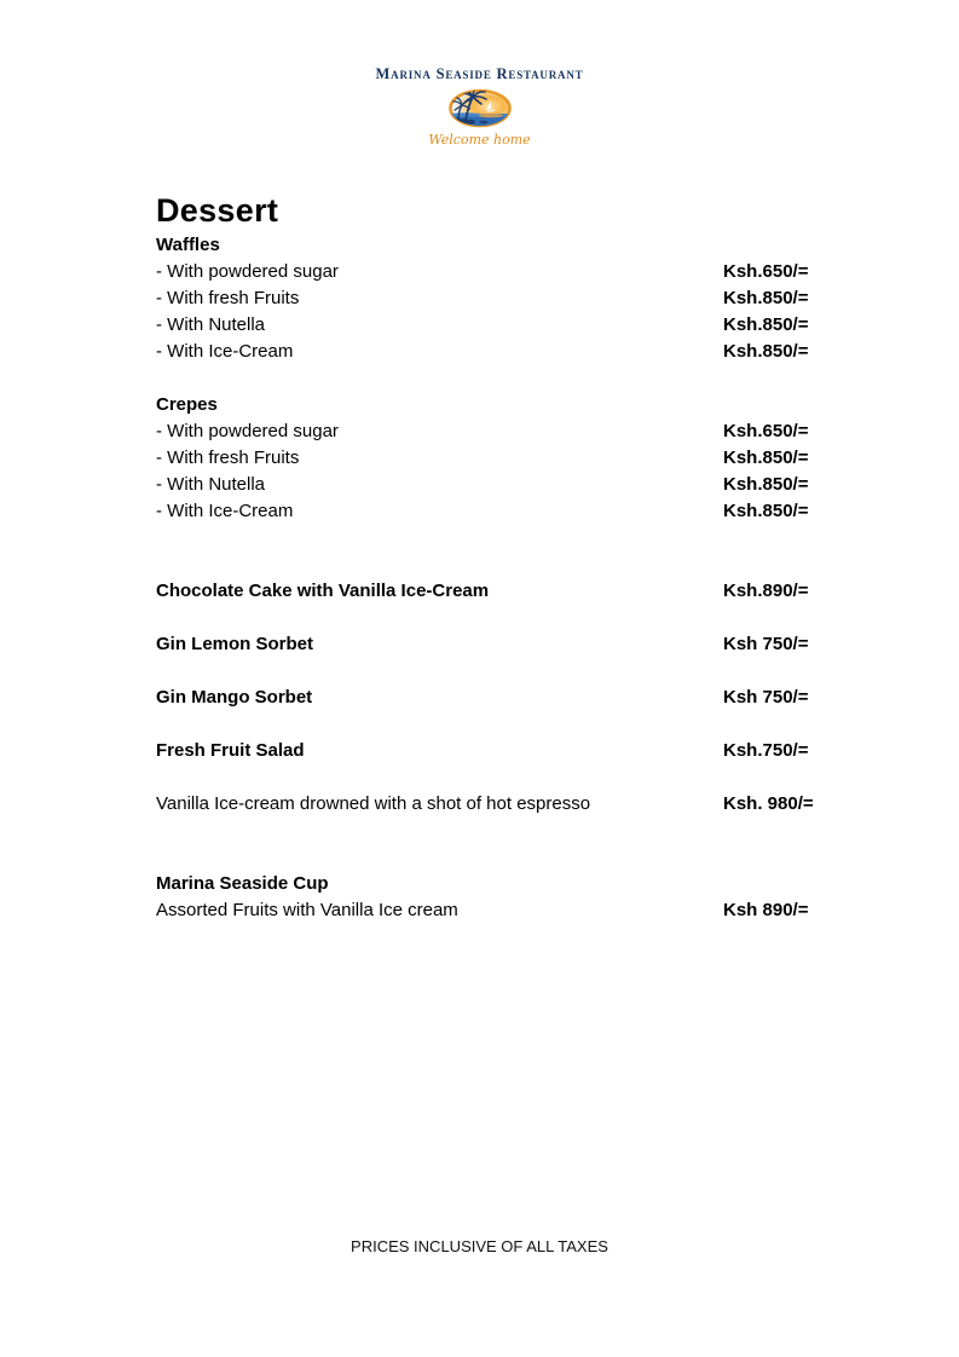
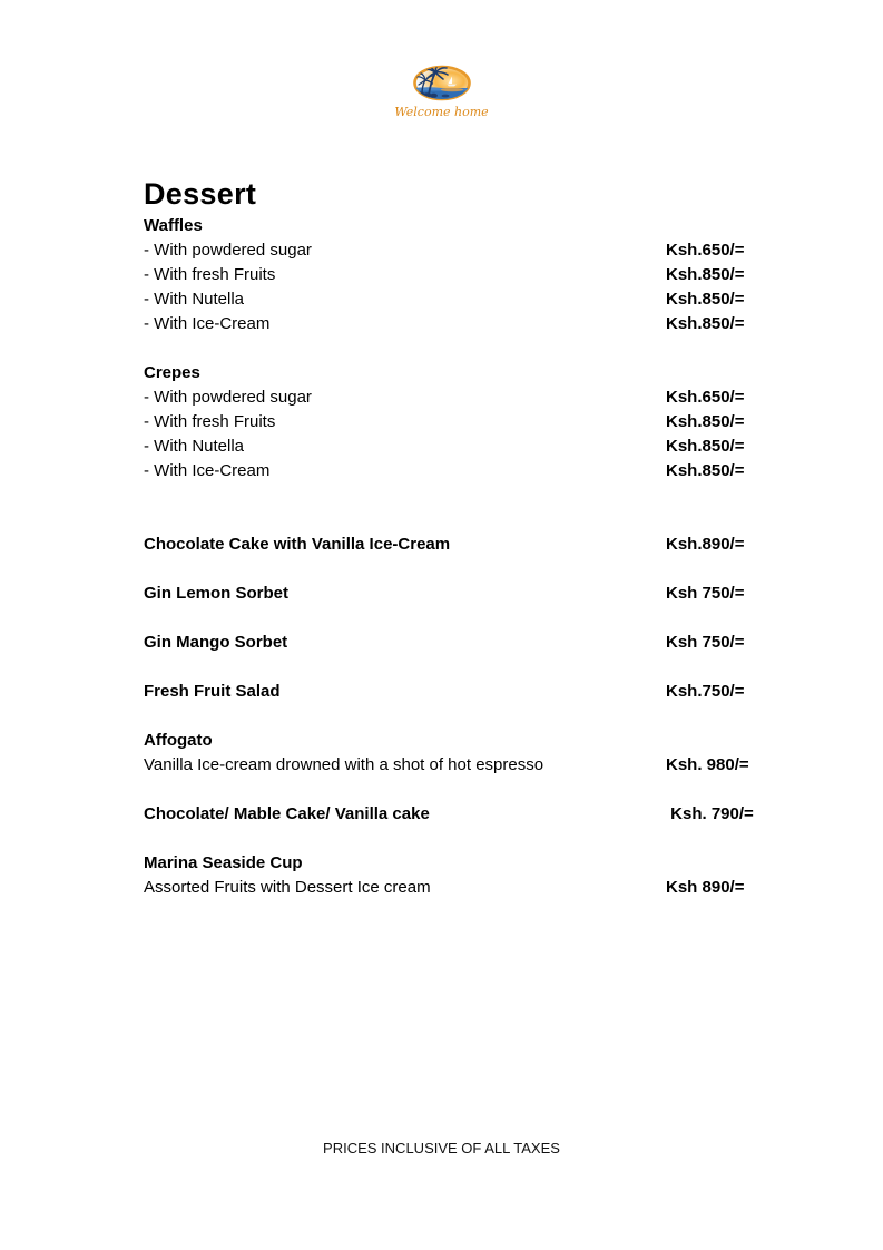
- Marina Seaside Restaurant
  Welcome home
  Dessert
  Waffles
  - With powdered sugar
  Ksh.650/=
  - With fresh Fruits
  Ksh.850/=
  - With Nutella
  Ksh.850/=
  - With Ice-Cream
  Ksh.850/=
  Crepes
  - With powdered sugar
  Ksh.650/=
  - With fresh Fruits
  Ksh.850/=
  - With Nutella
  Ksh.850/=
  - With Ice-Cream
  Ksh.850/=
  Chocolate Cake with Vanilla Ice-Cream
  Ksh.890/=
  Gin Lemon Sorbet
  Ksh 750/=
  Gin Mango Sorbet
  Ksh 750/=
  Fresh Fruit Salad
  Ksh.750/=
+ Affogato
  Vanilla Ice-cream drowned with a shot of hot espresso
  Ksh. 980/=
+ Chocolate/ Mable Cake/ Vanilla cake
+ Ksh. 790/=
  Marina Seaside Cup
- Assorted Fruits with Vanilla Ice cream
+ Assorted Fruits with Dessert Ice cream
  Ksh 890/=
  PRICES INCLUSIVE OF ALL TAXES
